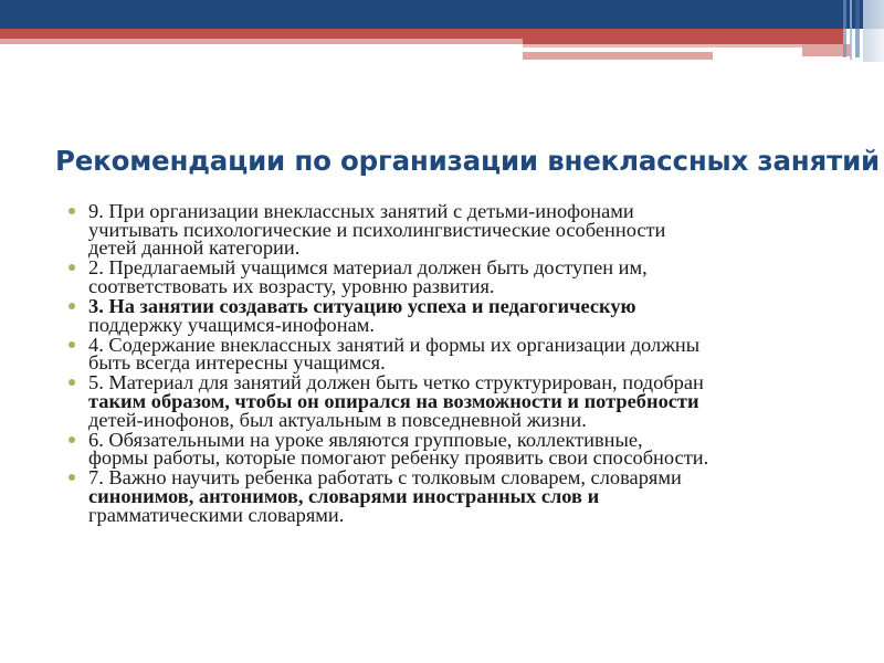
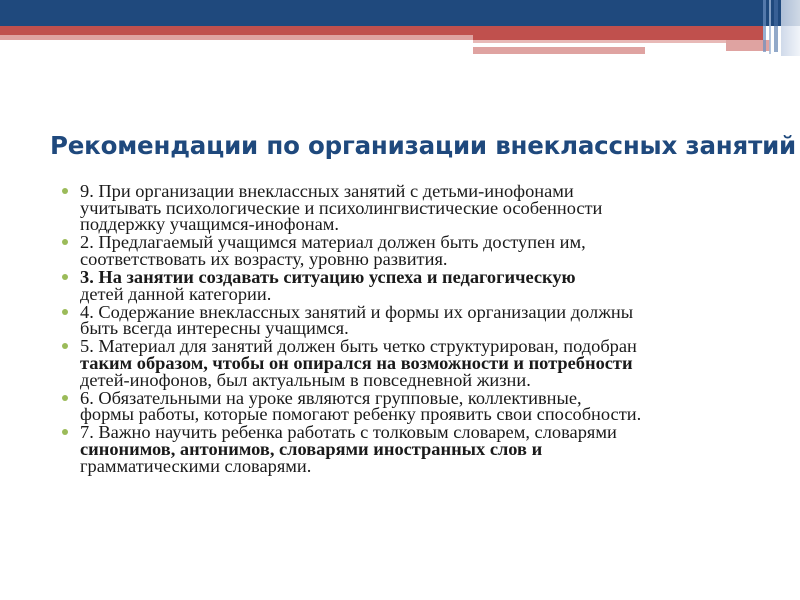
  Рекомендации по организации внеклассных занятий
  9. При организации внеклассных занятий с детьми-инофонами
  учитывать психологические и психолингвистические особенности
- детей данной категории.
+ поддержку учащимся-инофонам.
  2. Предлагаемый учащимся материал должен быть доступен им,
  соответствовать их возрасту, уровню развития.
  3. На занятии создавать ситуацию успеха и педагогическую
- поддержку учащимся-инофонам.
+ детей данной категории.
  4. Содержание внеклассных занятий и формы их организации должны
  быть всегда интересны учащимся.
  5. Материал для занятий должен быть четко структурирован, подобран
  таким образом, чтобы он опирался на возможности и потребности
  детей-инофонов, был актуальным в повседневной жизни.
  6. Обязательными на уроке являются групповые, коллективные,
  формы работы, которые помогают ребенку проявить свои способности.
  7. Важно научить ребенка работать с толковым словарем, словарями
  синонимов, антонимов, словарями иностранных слов и
  грамматическими словарями.
